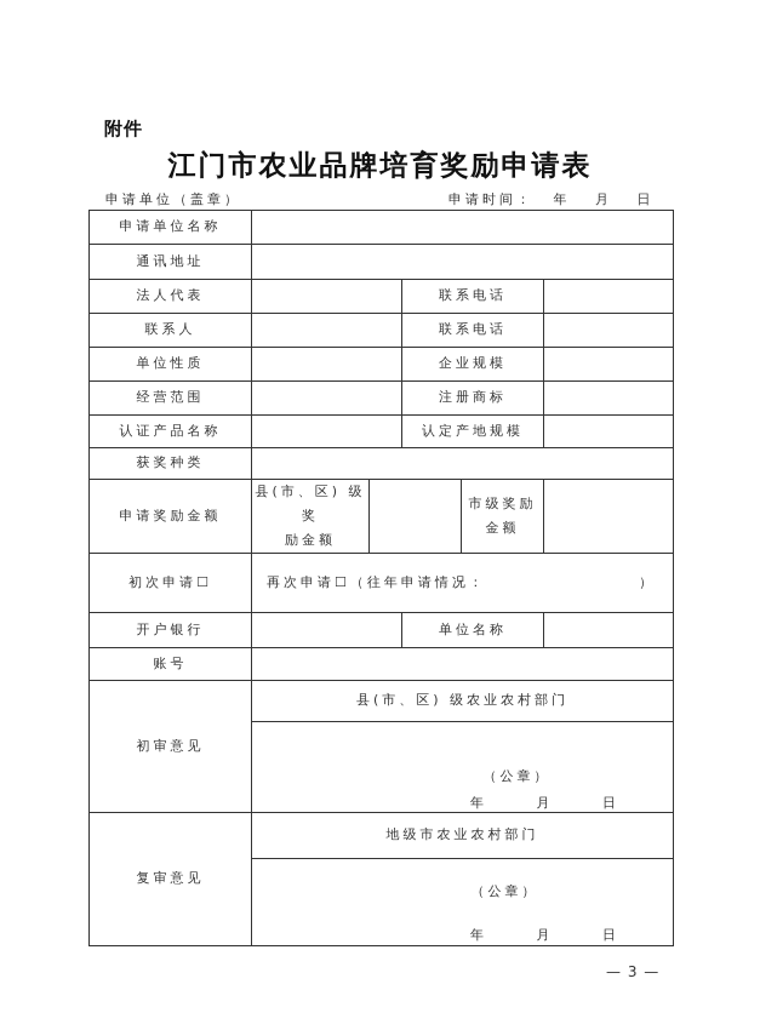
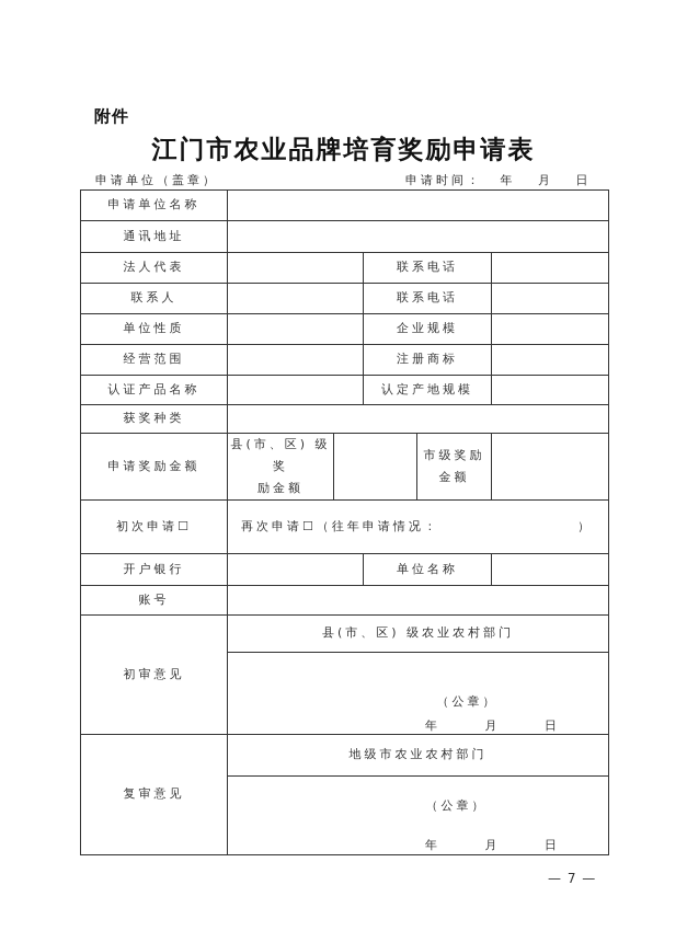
  附件
  江门市农业品牌培育奖励申请表
  申请单位（盖章）
  申请时间： 年 月 日
  申请单位名称
  通讯地址
  法人代表		联系电话
  联系人		联系电话
  单位性质		企业规模
  经营范围		注册商标
  认证产品名称		认定产地规模
  获奖种类
  申请奖励金额	县(市、区) 级奖 励金额		市级奖励 金额
  初次申请☐	再次申请☐（往年申请情况： ）
  开户银行		单位名称
  账号
  初审意见	县(市、区) 级农业农村部门
  （公章） 年 月 日
  复审意见	地级市农业农村部门
  （公章） 年 月 日
- — 3 —
+ — 7 —
